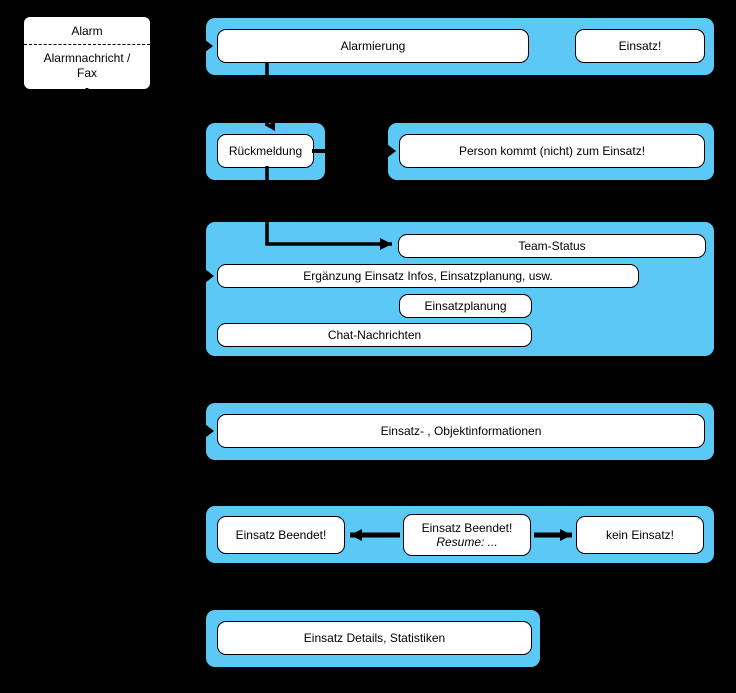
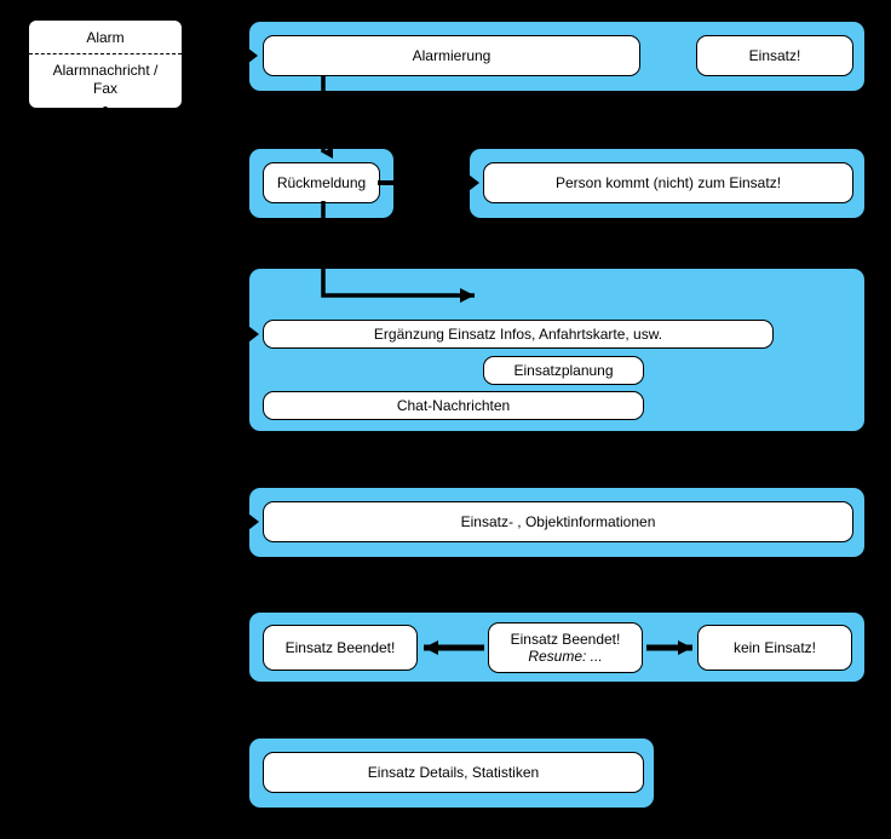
  Alarm
  Alarmnachricht /
  Fax
  Alarmierung
  Einsatz!
  Rückmeldung
  Person kommt (nicht) zum Einsatz!
- Team-Status
- Ergänzung Einsatz Infos, Einsatzplanung, usw.
+ Ergänzung Einsatz Infos, Anfahrtskarte, usw.
  Einsatzplanung
  Chat-Nachrichten
  Einsatz- , Objektinformationen
  Einsatz Beendet!
  Einsatz Beendet!
  Resume: ...
  kein Einsatz!
  Einsatz Details, Statistiken
